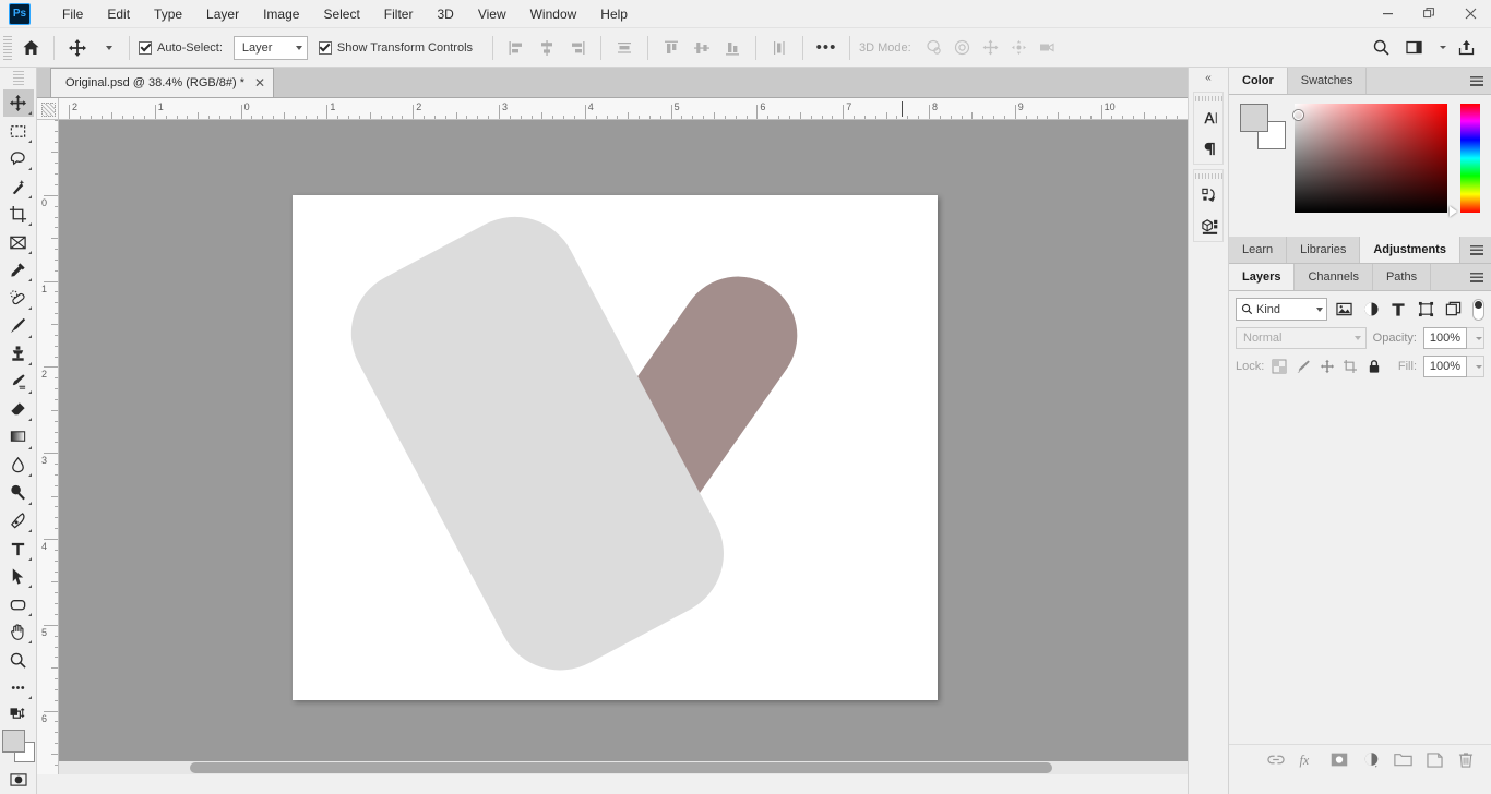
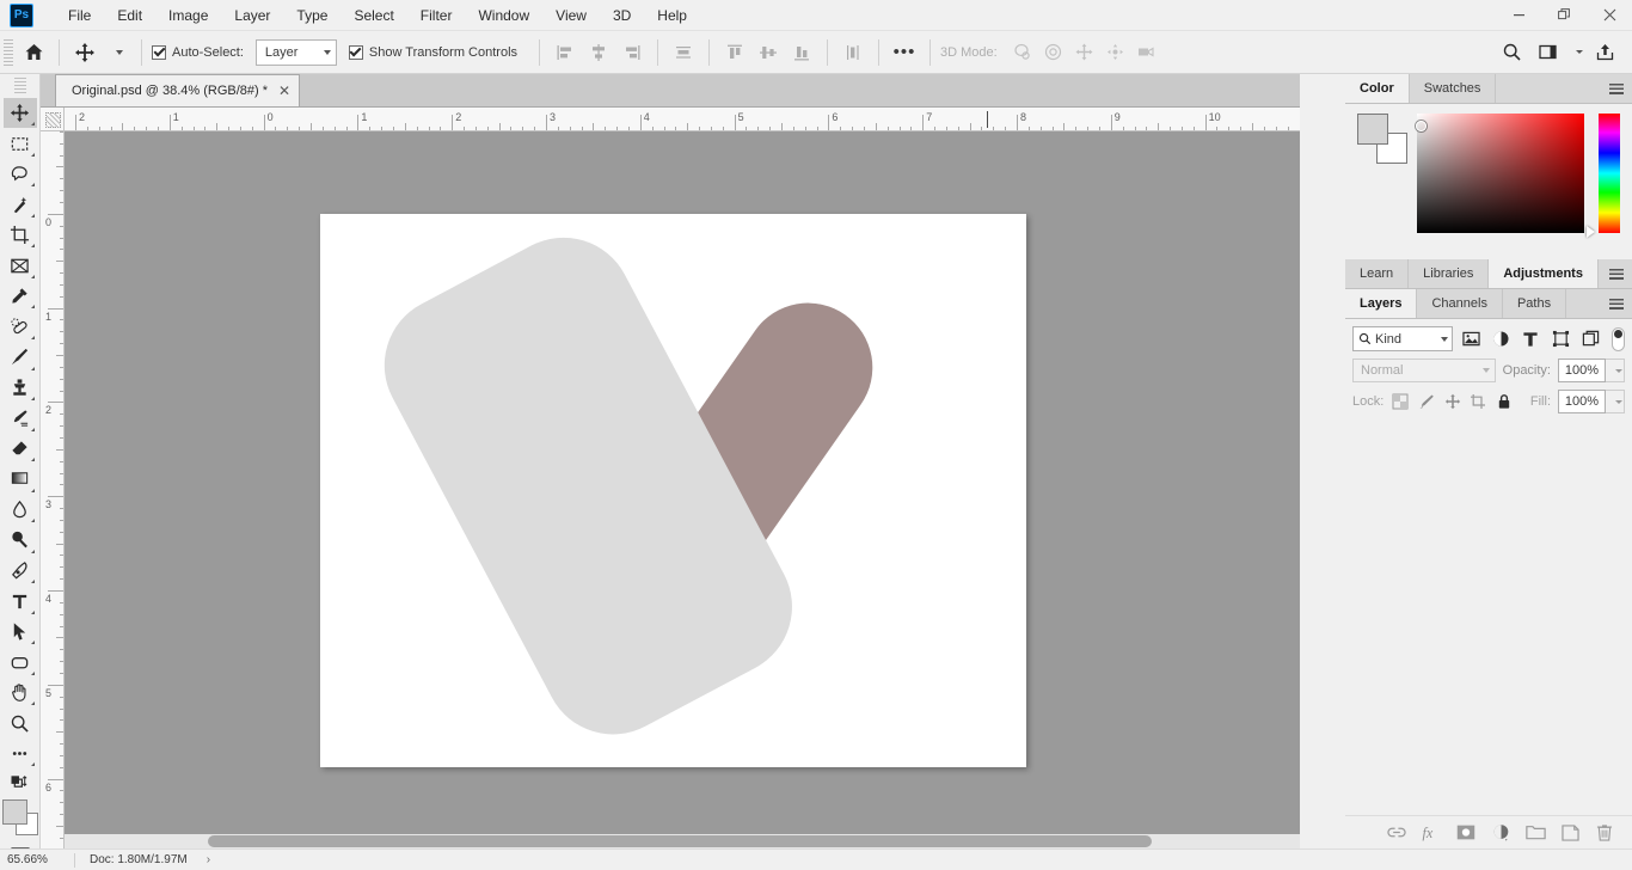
  Ps
  File
  Edit
- Type
+ Image
  Layer
- Image
+ Type
  Select
  Filter
- 3D
+ Window
  View
- Window
+ 3D
  Help
  Auto-Select:
  Layer
  Show Transform Controls
  •••
  3D Mode:
  Original.psd @ 38.4% (RGB/8#) *
  ✕
  2
  1
  0
  1
  2
  3
  4
  5
  6
  7
  8
  9
  10
  0
  1
  2
  3
  4
  5
  6
- «
  Color
  Swatches
  Learn
  Libraries
  Adjustments
  Layers
  Channels
  Paths
  Kind
  Normal
  Opacity:
  100%
  Lock:
  Fill:
  100%
  fx
+ 65.66%
+ Doc: 1.80M/1.97M
+ ›
